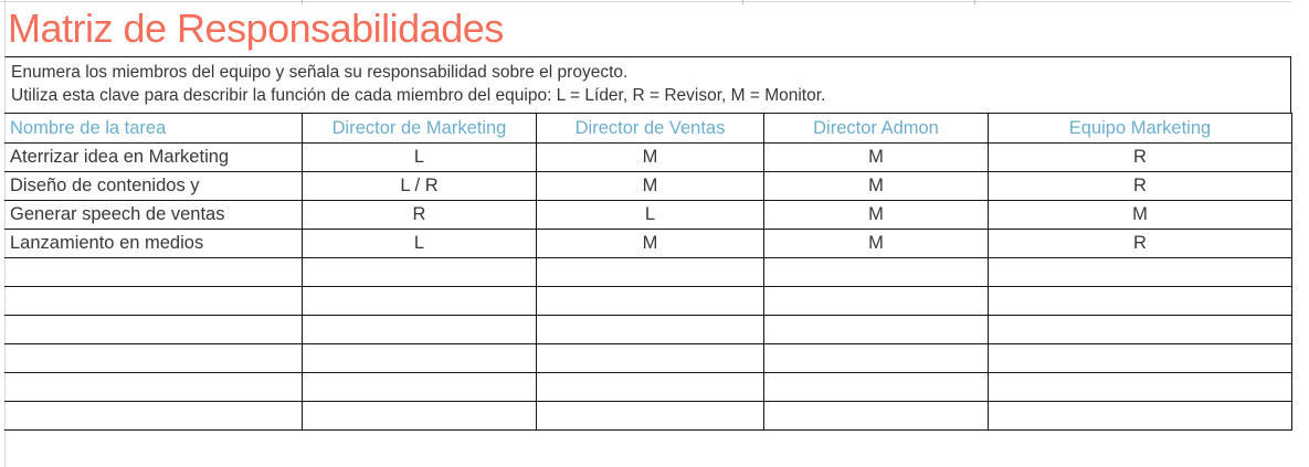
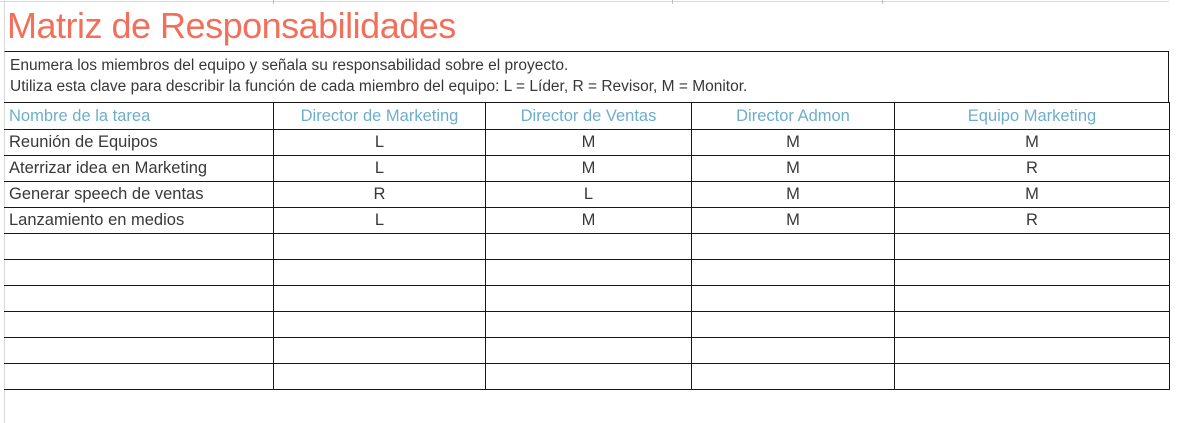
  Matriz de Responsabilidades
  Enumera los miembros del equipo y señala su responsabilidad sobre el proyecto.
  Utiliza esta clave para describir la función de cada miembro del equipo: L = Líder, R = Revisor, M = Monitor.
  Nombre de la tarea	Director de Marketing	Director de Ventas	Director Admon	Equipo Marketing
+ Reunión de Equipos	L	M	M	M
  Aterrizar idea en Marketing	L	M	M	R
- Diseño de contenidos y	L / R	M	M	R
  Generar speech de ventas	R	L	M	M
  Lanzamiento en medios	L	M	M	R
